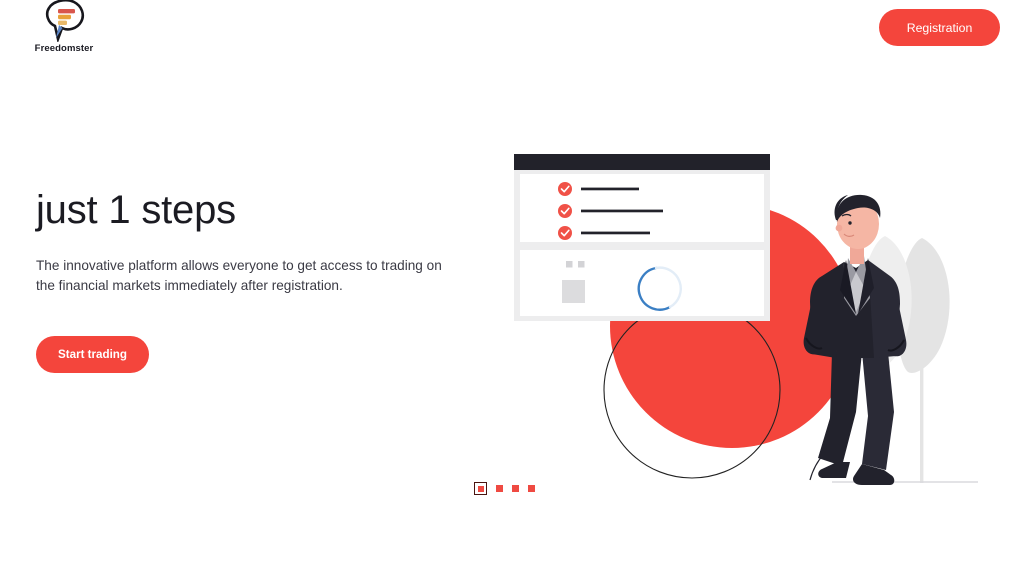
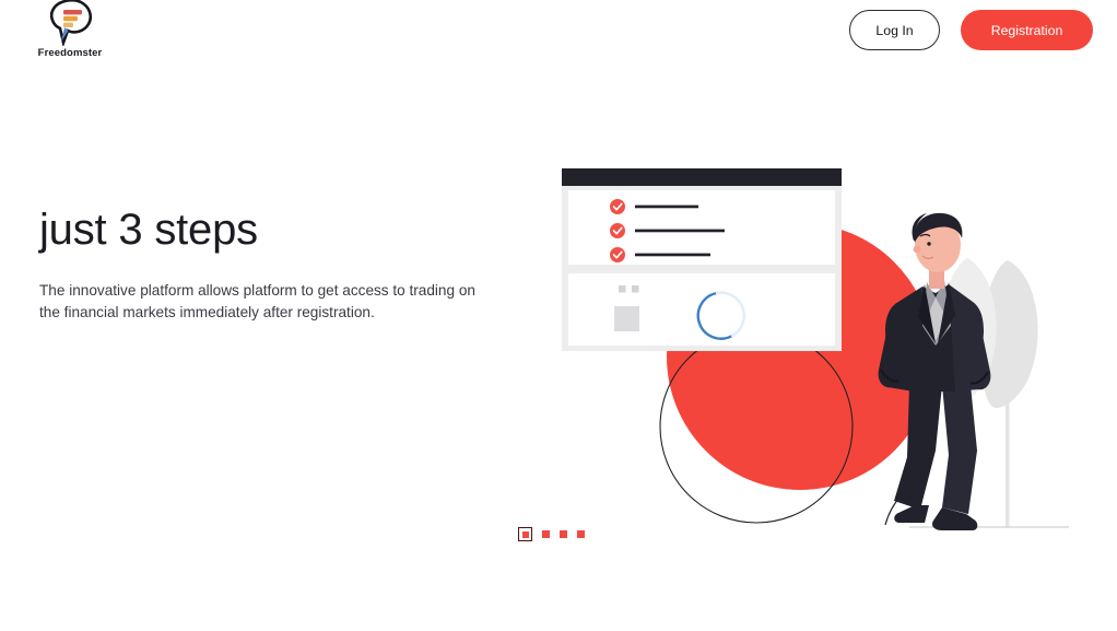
  Freedomster
+ Log In
  Registration
- just 1 steps
+ just 3 steps
- The innovative platform allows everyone to get access to trading on the financial markets immediately after registration.
+ The innovative platform allows platform to get access to trading on the financial markets immediately after registration.
- Start trading
